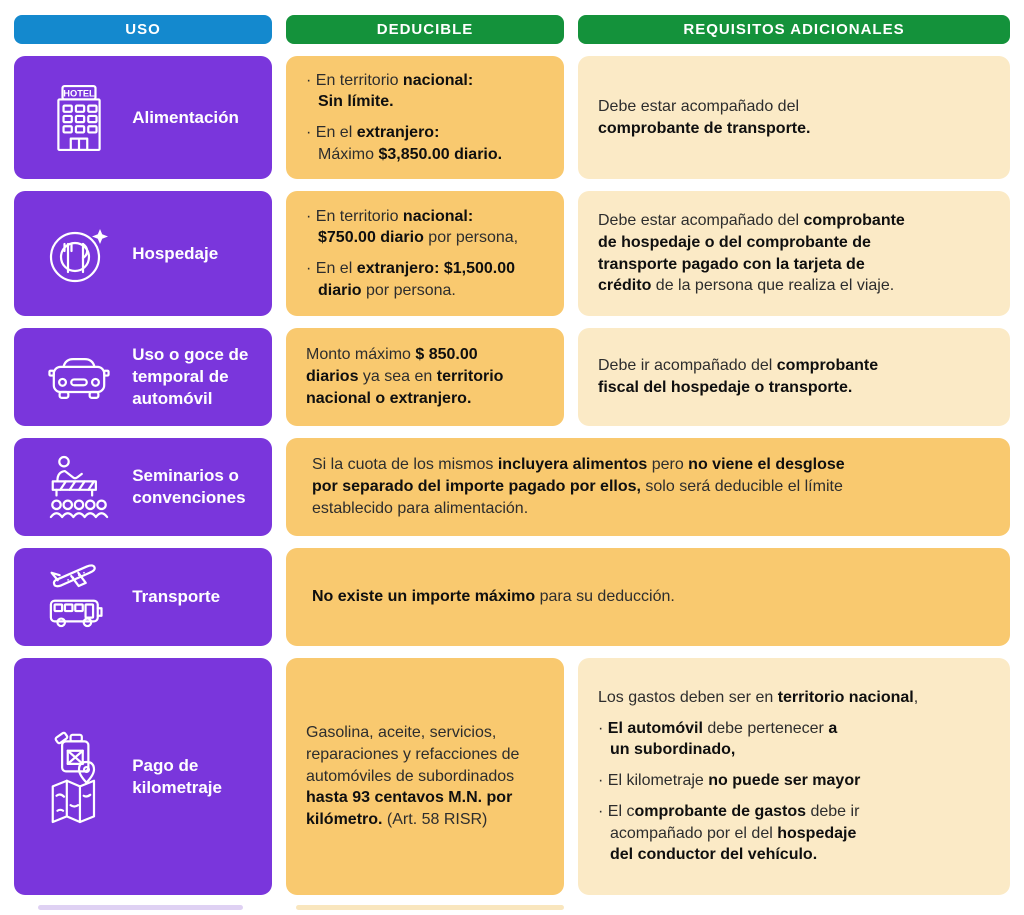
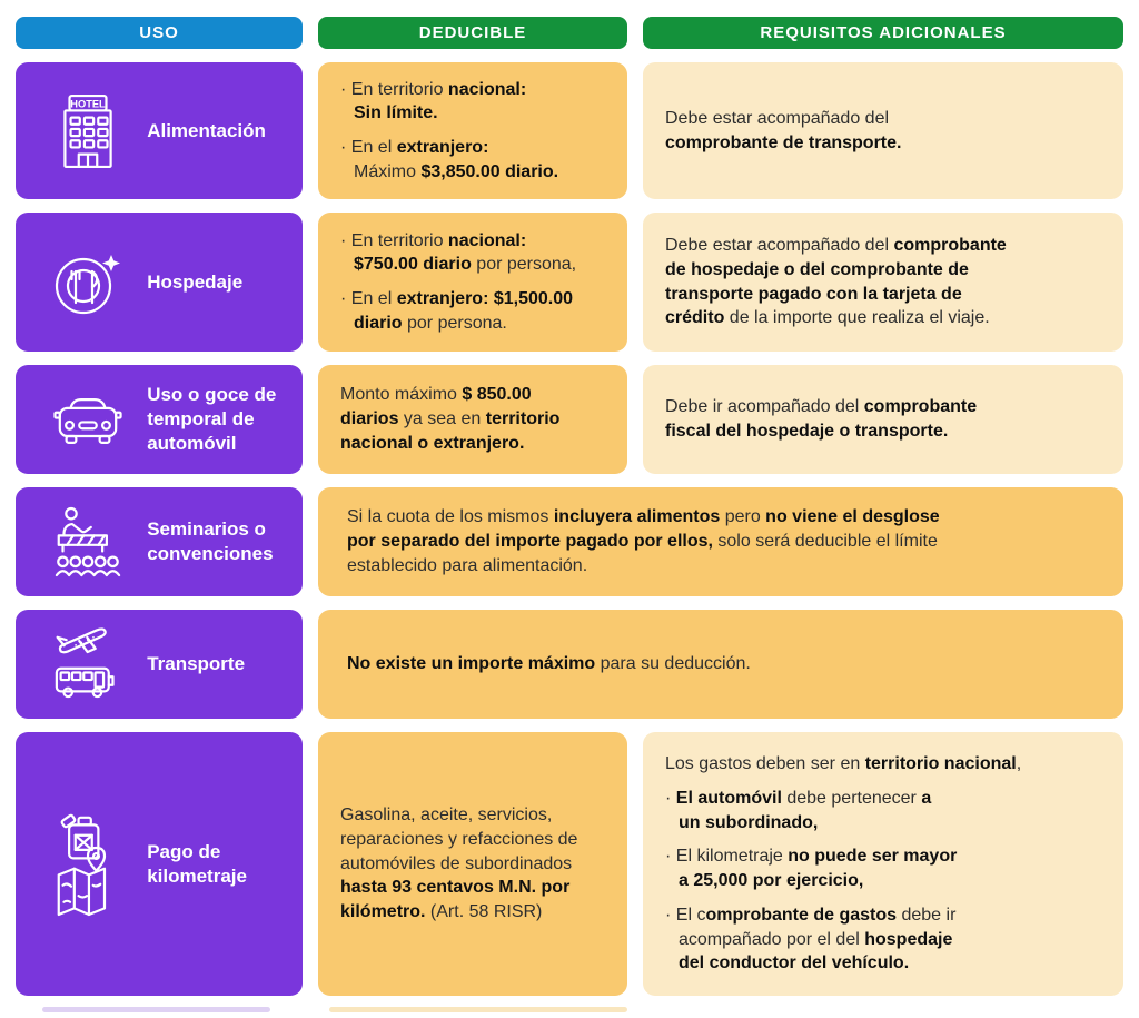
  USO
  DEDUCIBLE
  REQUISITOS ADICIONALES
  HOTEL
  Alimentación
  · En territorio nacional:
  Sin límite.
  · En el extranjero:
  Máximo $3,850.00 diario.
  Debe estar acompañado del
  comprobante de transporte.
  Hospedaje
  · En territorio nacional:
  $750.00 diario por persona,
  · En el extranjero: $1,500.00
  diario por persona.
  Debe estar acompañado del comprobante
  de hospedaje o del comprobante de
  transporte pagado con la tarjeta de
- crédito de la persona que realiza el viaje.
+ crédito de la importe que realiza el viaje.
  Uso o goce de
  temporal de
  automóvil
  Monto máximo $ 850.00
  diarios ya sea en territorio
  nacional o extranjero.
  Debe ir acompañado del comprobante
  fiscal del hospedaje o transporte.
  Seminarios o
  convenciones
  Si la cuota de los mismos incluyera alimentos pero no viene el desglose
  por separado del importe pagado por ellos, solo será deducible el límite
  establecido para alimentación.
  Transporte
  No existe un importe máximo para su deducción.
  Pago de
  kilometraje
  Gasolina, aceite, servicios,
  reparaciones y refacciones de
  automóviles de subordinados
  hasta 93 centavos M.N. por
  kilómetro. (Art. 58 RISR)
  Los gastos deben ser en territorio nacional,
  · El automóvil debe pertenecer a
  un subordinado,
  · El kilometraje no puede ser mayor
+ a 25,000 por ejercicio,
  · El comprobante de gastos debe ir
  acompañado por el del hospedaje
  del conductor del vehículo.
